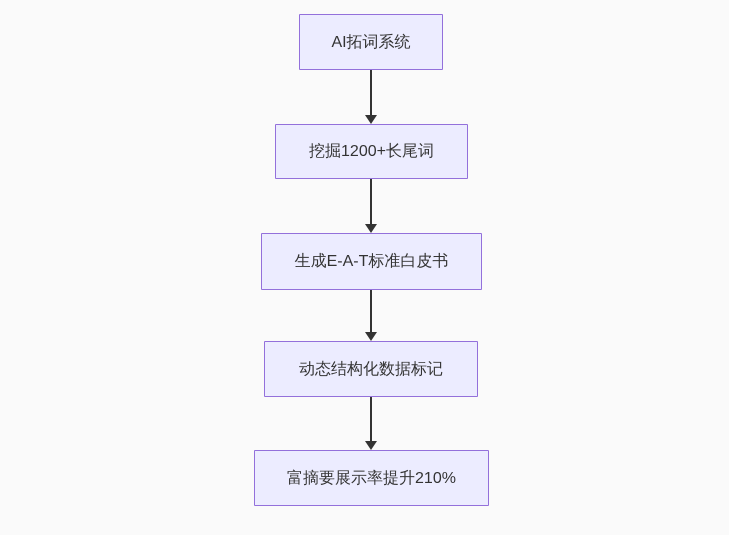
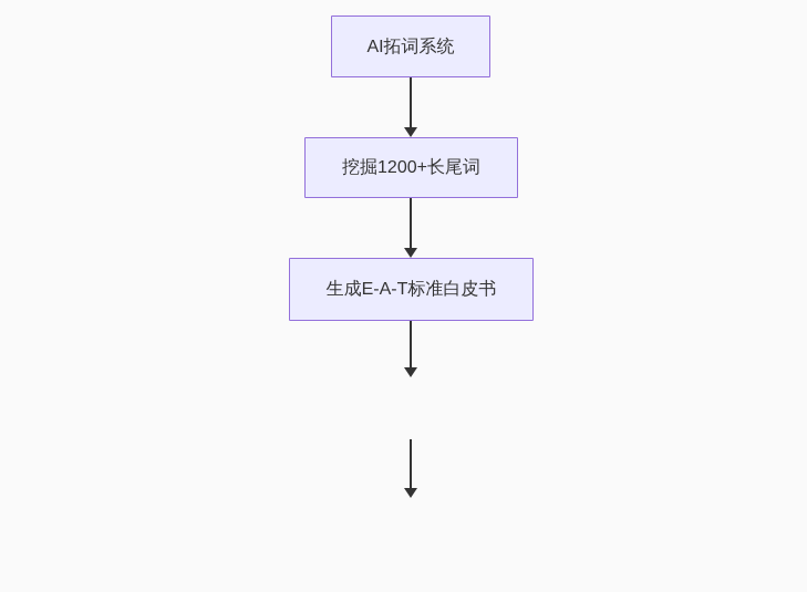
  AI拓词系统
  挖掘1200+长尾词
  生成E-A-T标准白皮书
- 动态结构化数据标记
- 富摘要展示率提升210%
